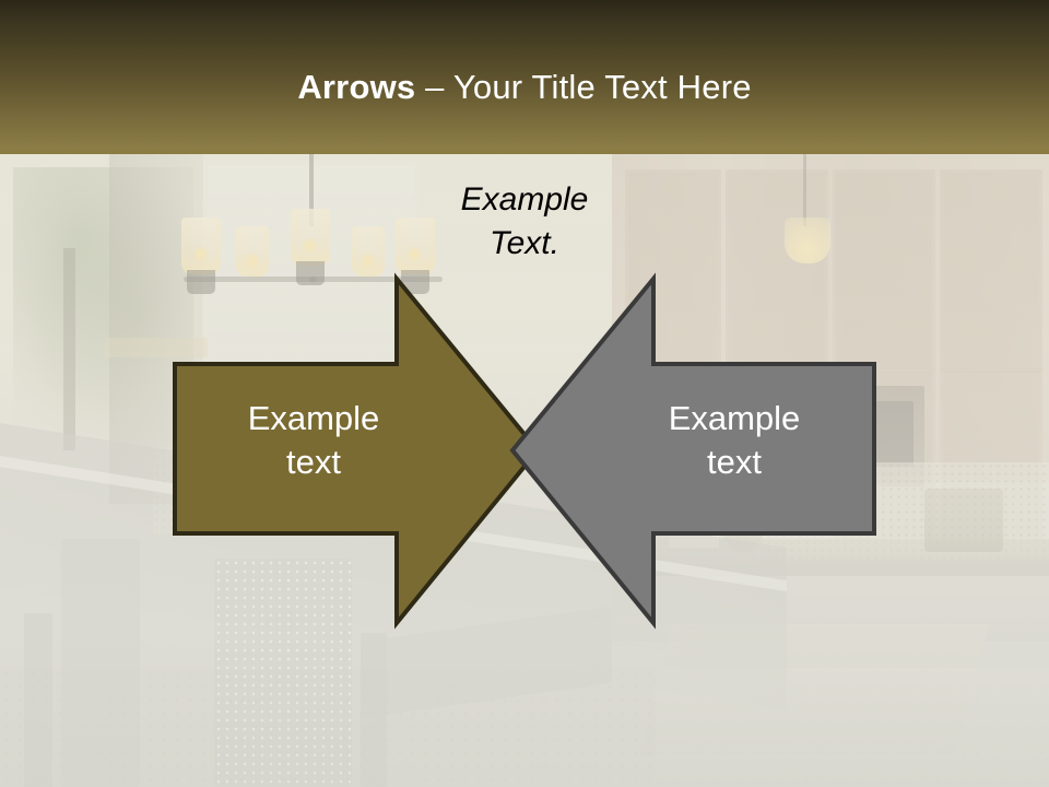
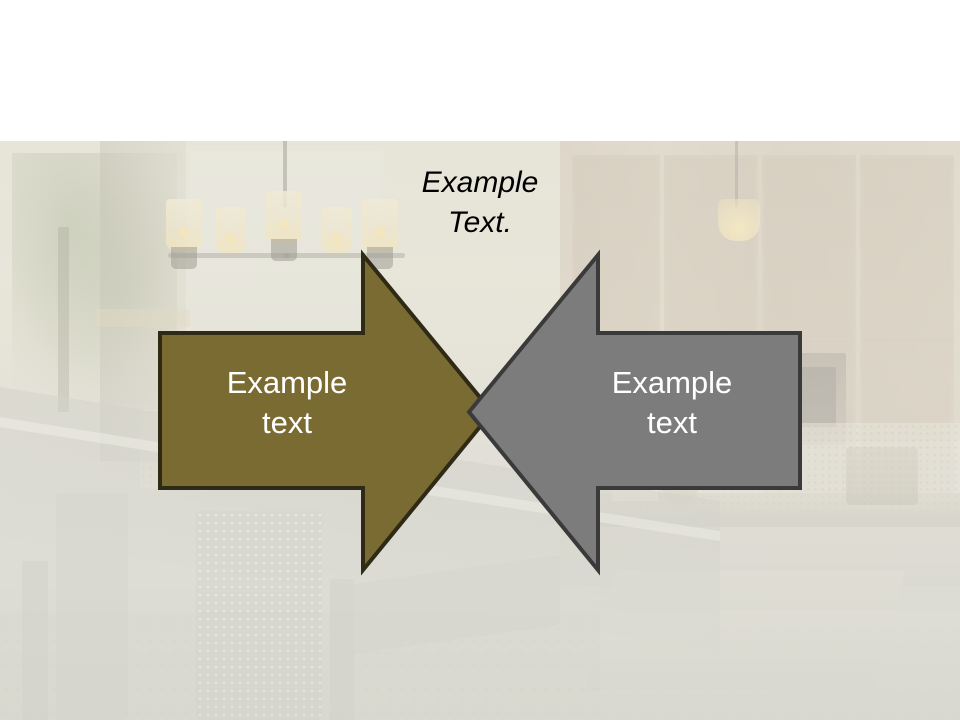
  Example
  text
  Example
  text
  Example
  Text.
- Arrows – Your Title Text Here
